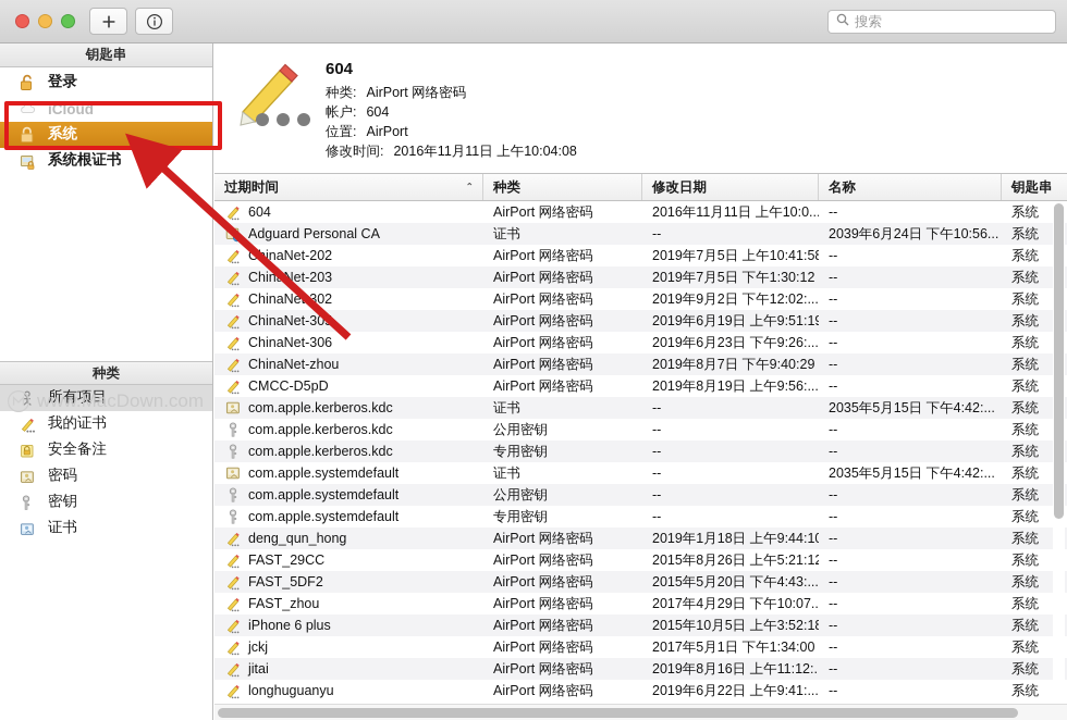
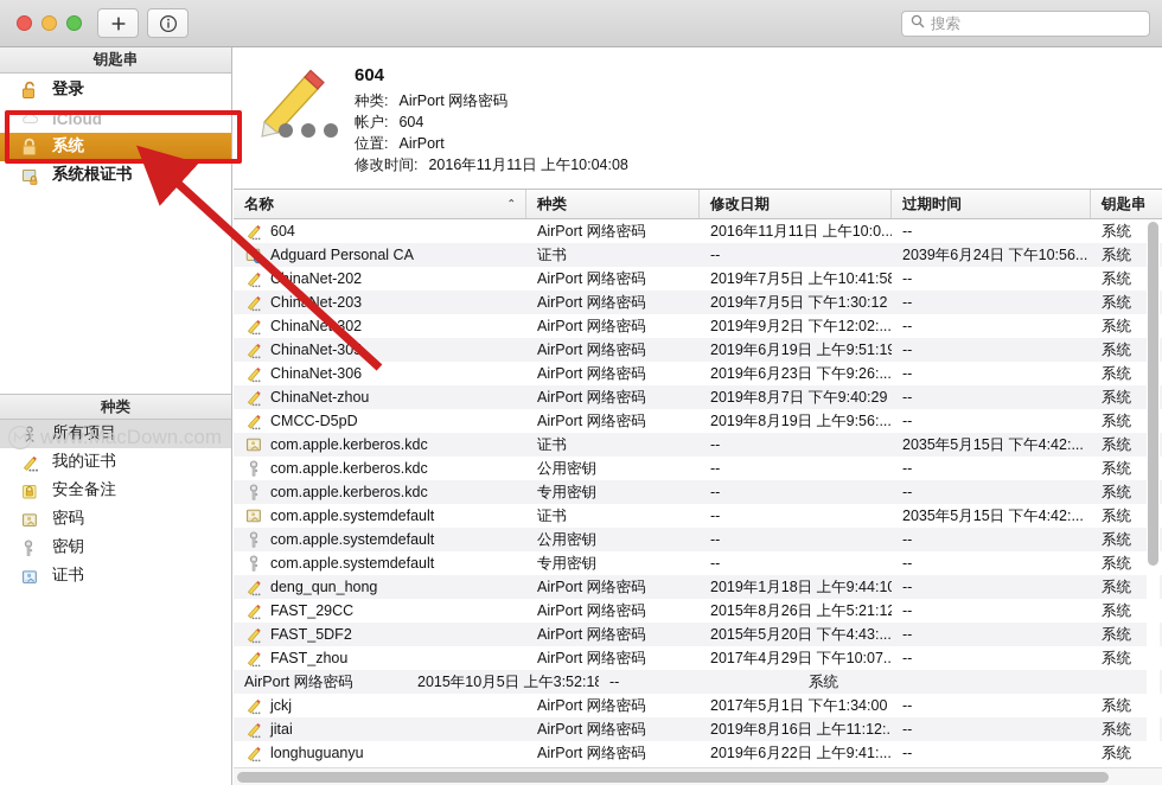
  搜索
  钥匙串
  登录
  iCloud
  系统
  系统根证书
  种类
  所有项目
  我的证书
  安全备注
  密码
  密钥
  证书
  www.MacDown.com
  604
  种类:
  AirPort 网络密码
  帐户:
  604
  位置:
  AirPort
  修改时间:
  2016年11月11日 上午10:04:08
- 过期时间
+ 名称
  ⌃
  种类
  修改日期
- 名称
+ 过期时间
  钥匙串
  604
  AirPort 网络密码
  2016年11月11日 上午10:0...
  --
  系统
  Adguard Personal CA
  证书
  --
  2039年6月24日 下午10:56...
  系统
  CinaNet-202
  AirPort 网络密码
  2019年7月5日 上午10:41:58
  --
  系统
  ChinNet-203
  AirPort 网络密码
  2019年7月5日 下午1:30:12
  --
  系统
  ChinaNe302
  AirPort 网络密码
  2019年9月2日 下午12:02:...
  --
  系统
  ChinaNet-30
  AirPort 网络密码
  2019年6月19日 上午9:51:19
  --
  系统
  ChinaNet-306
  AirPort 网络密码
  2019年6月23日 下午9:26:...
  --
  系统
  ChinaNet-zhou
  AirPort 网络密码
  2019年8月7日 下午9:40:29
  --
  系统
  CMCC-D5pD
  AirPort 网络密码
  2019年8月19日 上午9:56:...
  --
  系统
  com.apple.kerberos.kdc
  证书
  --
  2035年5月15日 下午4:42:...
  系统
  com.apple.kerberos.kdc
  公用密钥
  --
  --
  系统
  com.apple.kerberos.kdc
  专用密钥
  --
  --
  系统
  com.apple.systemdefault
  证书
  --
  2035年5月15日 下午4:42:...
  系统
  com.apple.systemdefault
  公用密钥
  --
  --
  系统
  com.apple.systemdefault
  专用密钥
  --
  --
  系统
  deng_qun_hong
  AirPort 网络密码
  2019年1月18日 上午9:44:10
  --
  系统
  FAST_29CC
  AirPort 网络密码
  2015年8月26日 上午5:21:12
  --
  系统
  FAST_5DF2
  AirPort 网络密码
  2015年5月20日 下午4:43:...
  --
  系统
  FAST_zhou
  AirPort 网络密码
  2017年4月29日 下午10:07..
  --
  系统
- iPhone 6 plus
  AirPort 网络密码
  2015年10月5日 上午3:52:18
  --
  系统
  jckj
  AirPort 网络密码
  2017年5月1日 下午1:34:00
  --
  系统
  jitai
  AirPort 网络密码
  2019年8月16日 上午11:12:.
  --
  系统
  longhuguanyu
  AirPort 网络密码
  2019年6月22日 上午9:41:...
  --
  系统
